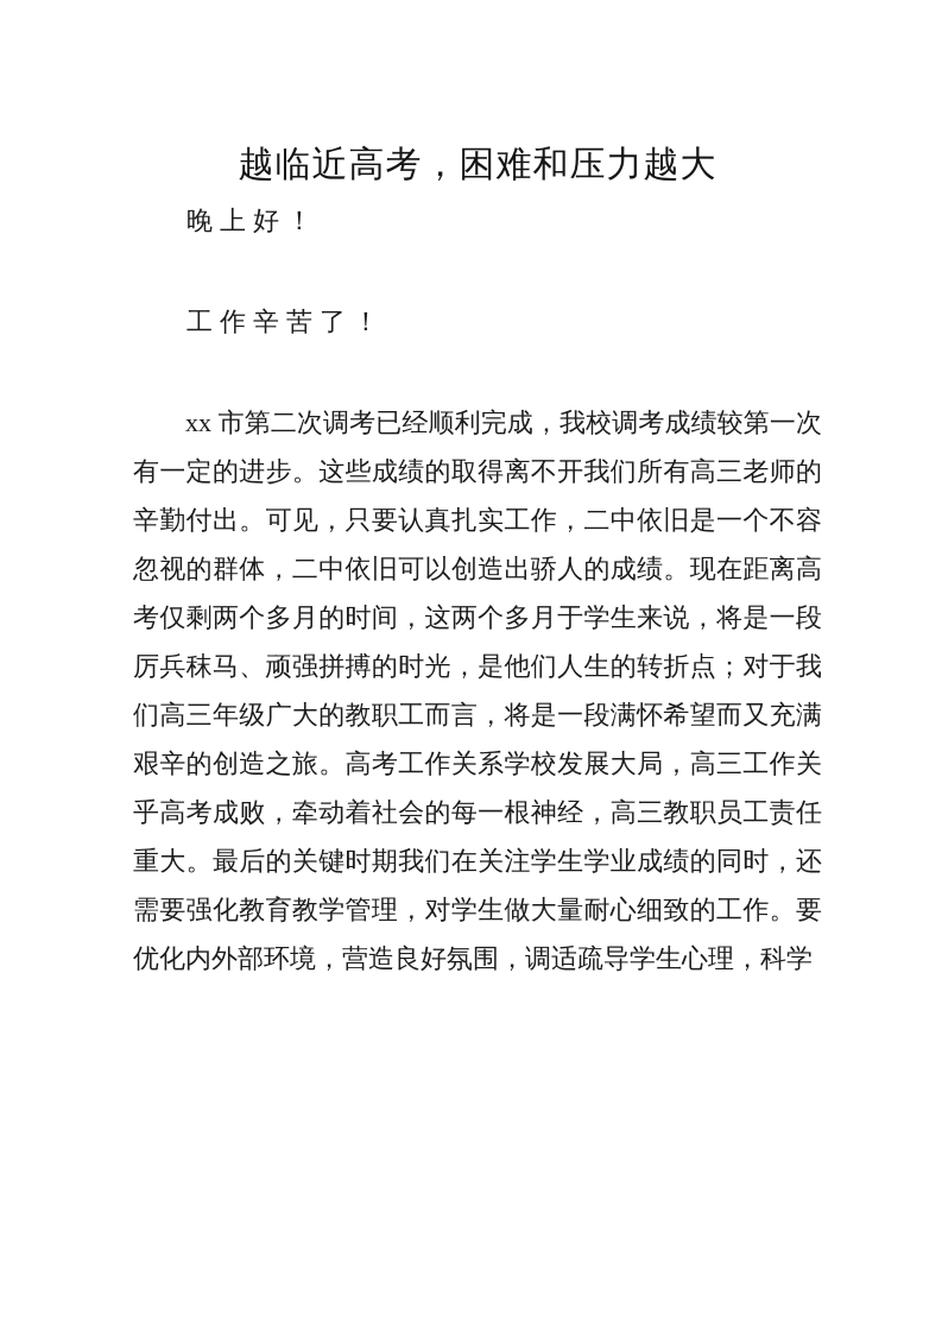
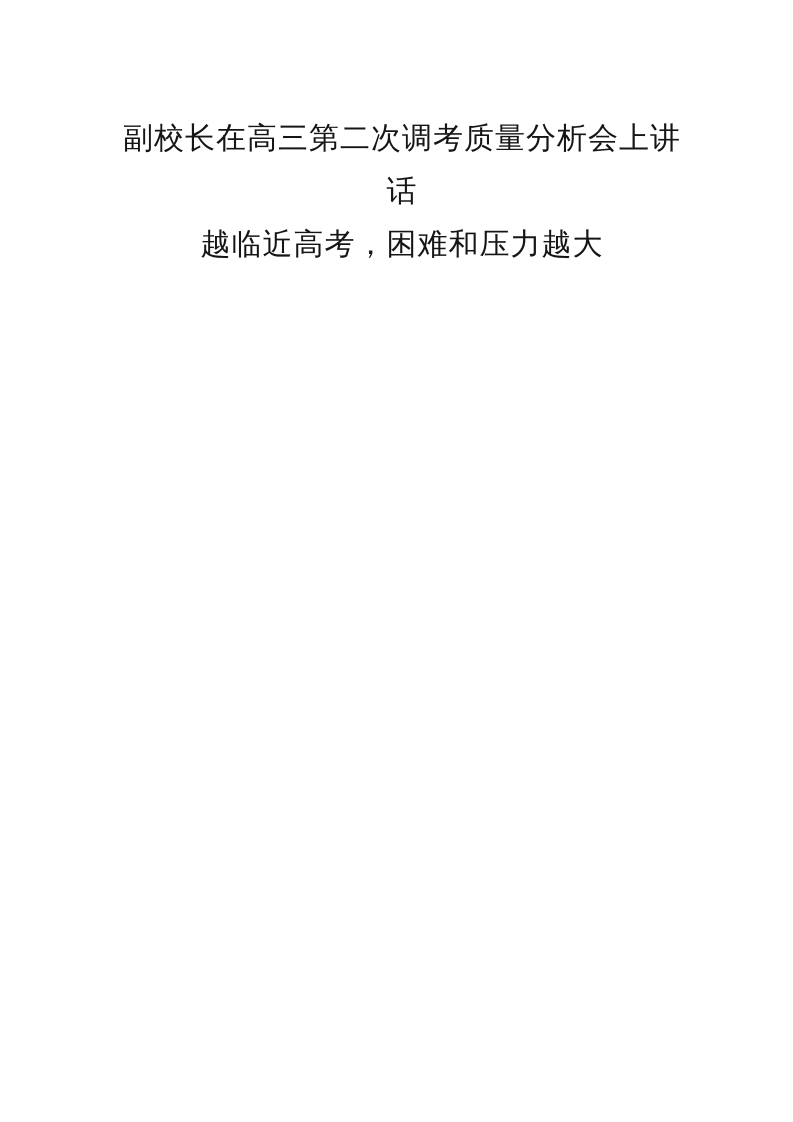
+ 副校长在高三第二次调考质量分析会上讲话
  越临近高考，困难和压力越大
- 晚上好！
- 工作辛苦了！
- xx 市第二次调考已经顺利完成，我校调考成绩较第一次有一定的进步。这些成绩的取得离不开我们所有高三老师的辛勤付出。可见，只要认真扎实工作，二中依旧是一个不容忽视的群体，二中依旧可以创造出骄人的成绩。现在距离高考仅剩两个多月的时间，这两个多月于学生来说，将是一段厉兵秣马、顽强拼搏的时光，是他们人生的转折点；对于我们高三年级广大的教职工而言，将是一段满怀希望而又充满艰辛的创造之旅。高考工作关系学校发展大局，高三工作关乎高考成败，牵动着社会的每一根神经，高三教职员工责任重大。最后的关键时期我们在关注学生学业成绩的同时，还需要强化教育教学管理，对学生做大量耐心细致的工作。要优化内外部环境，营造良好氛围，调适疏导学生心理，科学
